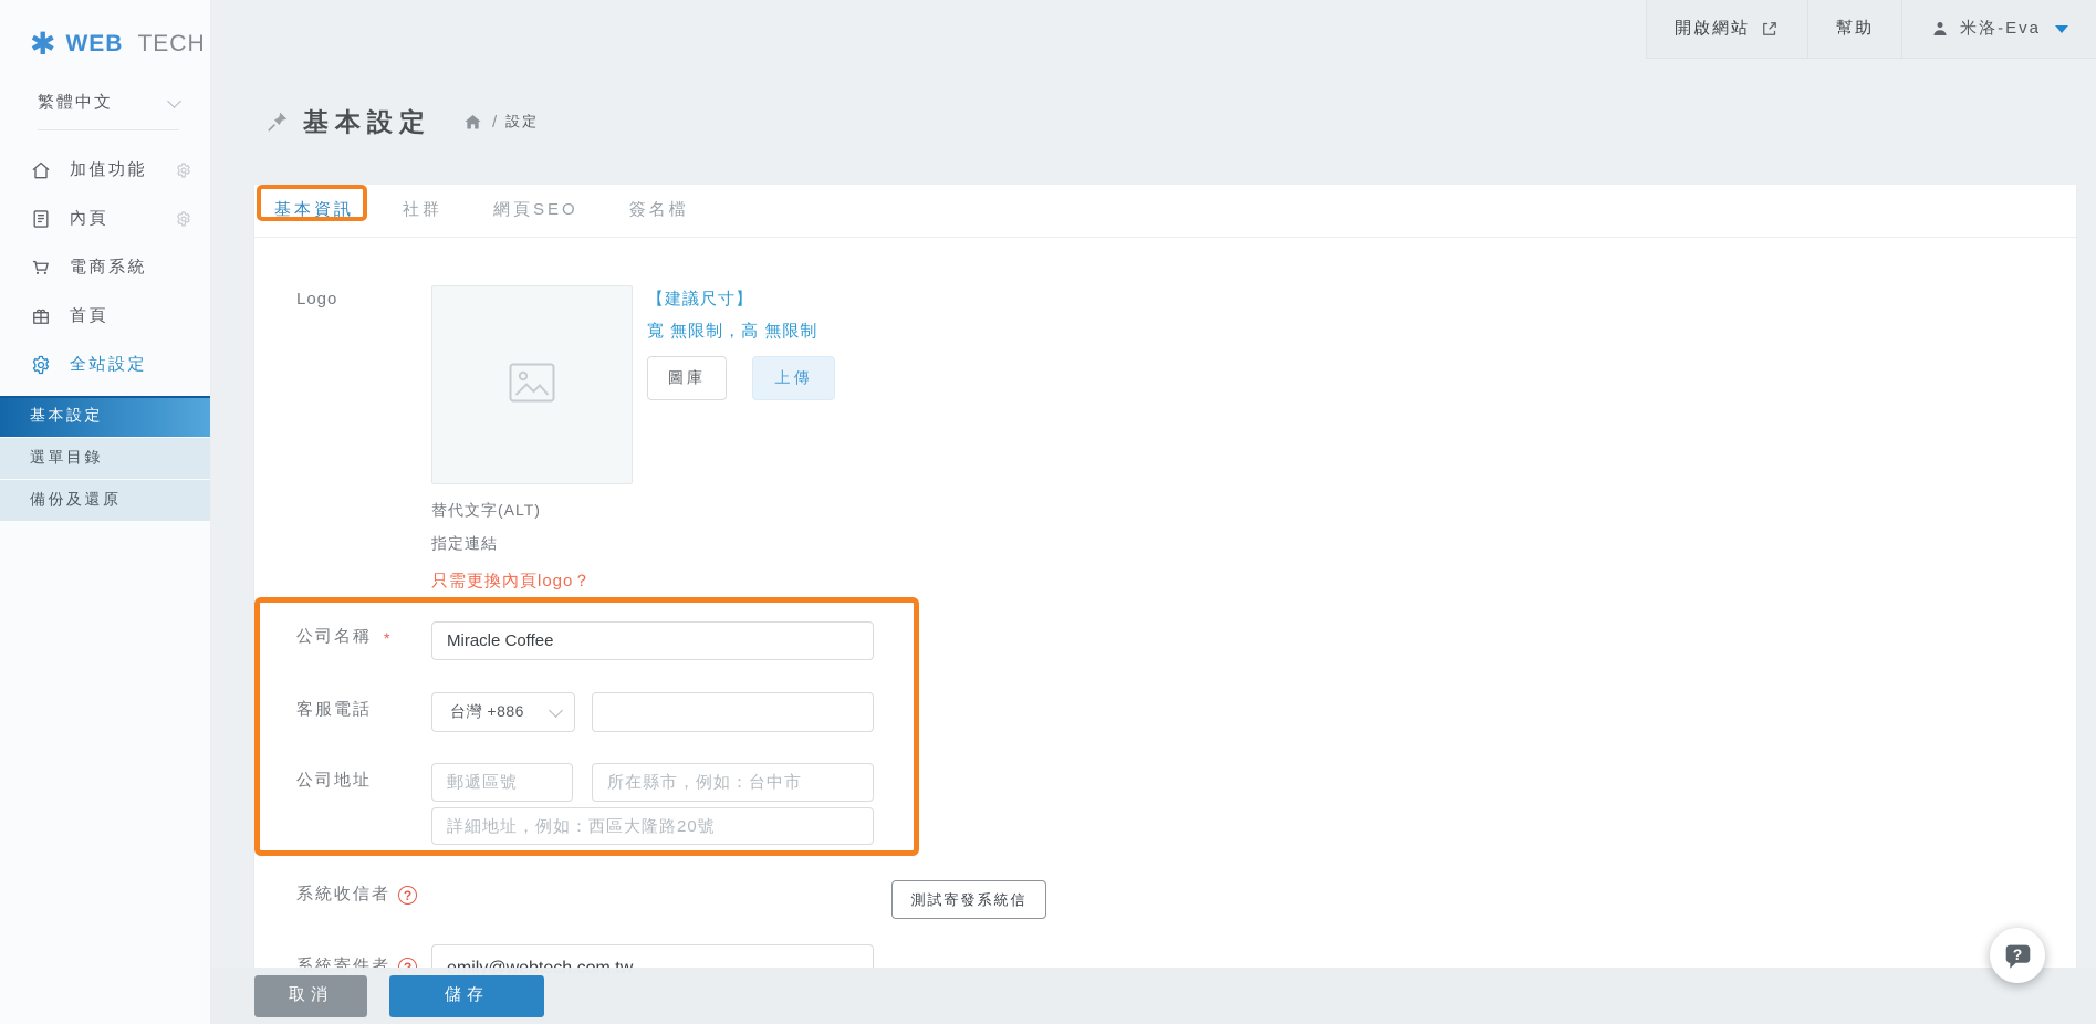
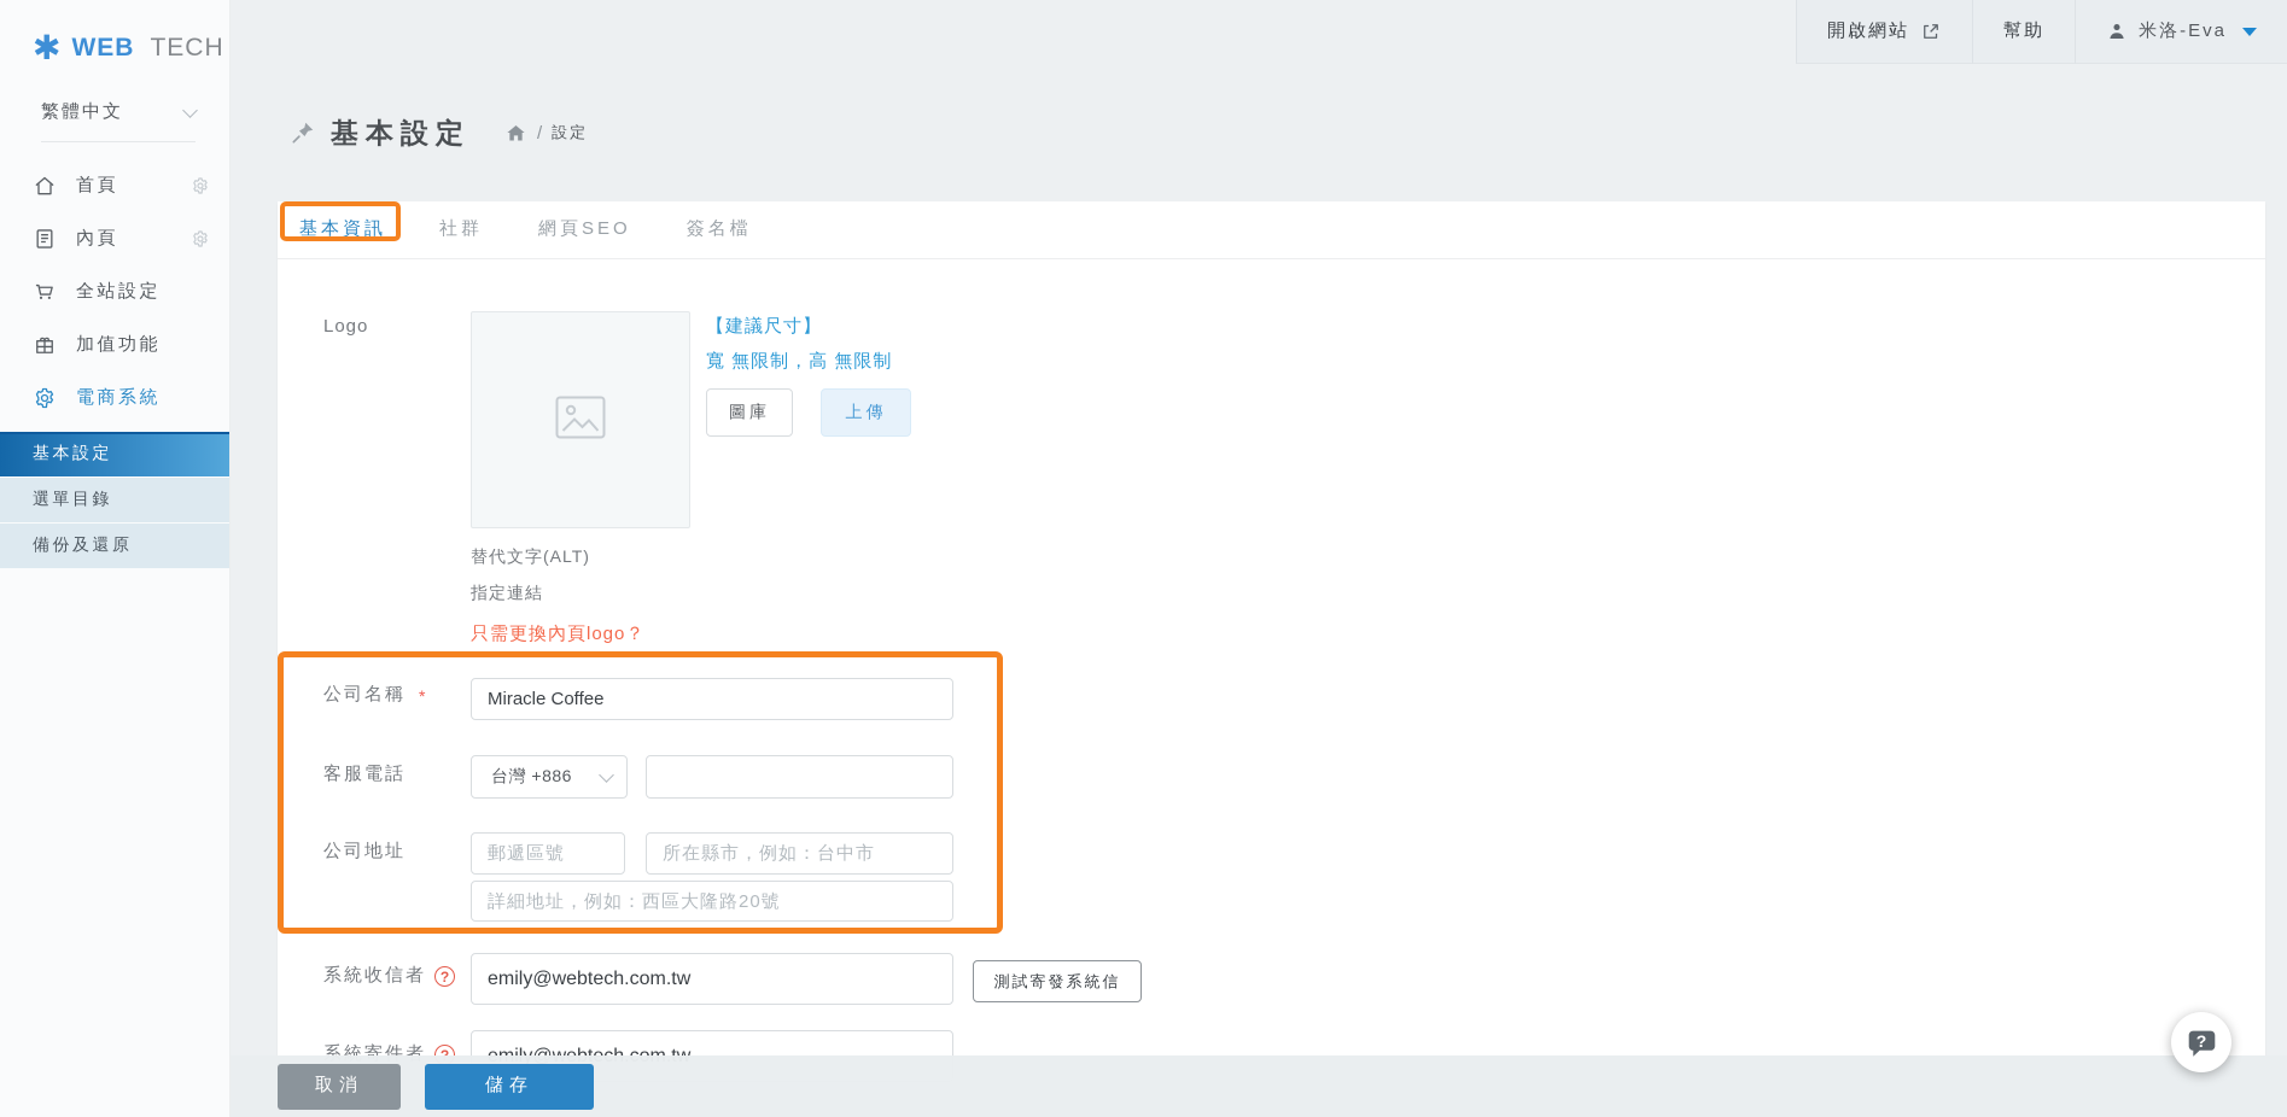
  ✱
  WEB
  TECH
  繁體中文
- 加值功能
+ 首頁
  內頁
- 電商系統
+ 全站設定
- 首頁
+ 加值功能
- 全站設定
+ 電商系統
  基本設定
  選單目錄
  備份及還原
  開啟網站
  幫助
  米洛-Eva
  基本設定
  /
  設定
  基本資訊
  社群
  網頁SEO
  簽名檔
  Logo
  【建議尺寸】
  寬 無限制，高 無限制
  圖庫
  上傳
  替代文字(ALT)
  指定連結
  只需更換內頁logo？
  公司名稱
  *
  Miracle Coffee
  客服電話
  台灣 +886
  公司地址
  郵遞區號
  所在縣市，例如：台中市
  詳細地址，例如：西區大隆路20號
  系統收信者
  ?
+ emily@webtech.com.tw
  測試寄發系統信
  系統寄件者
  取消
  儲存
  ?
